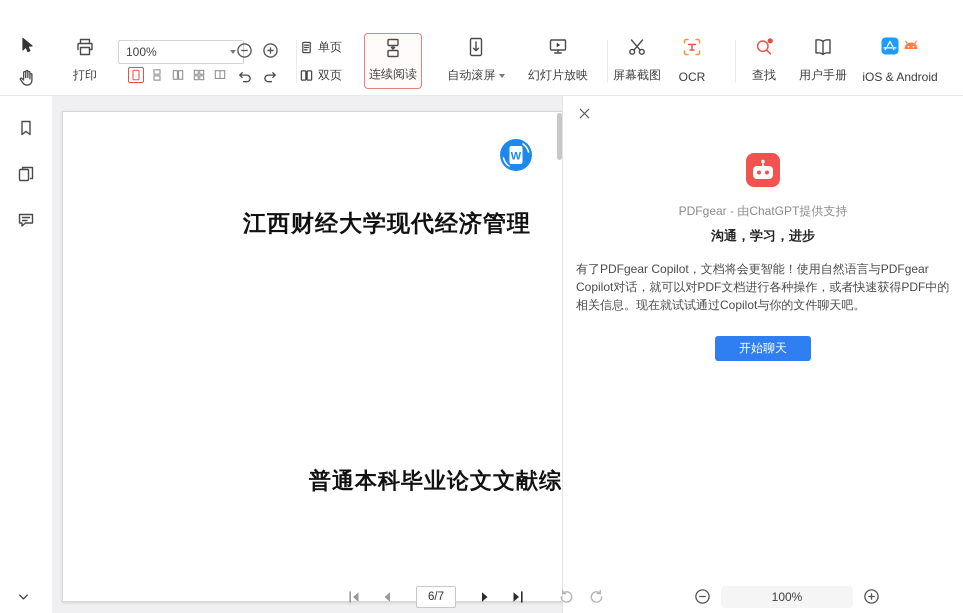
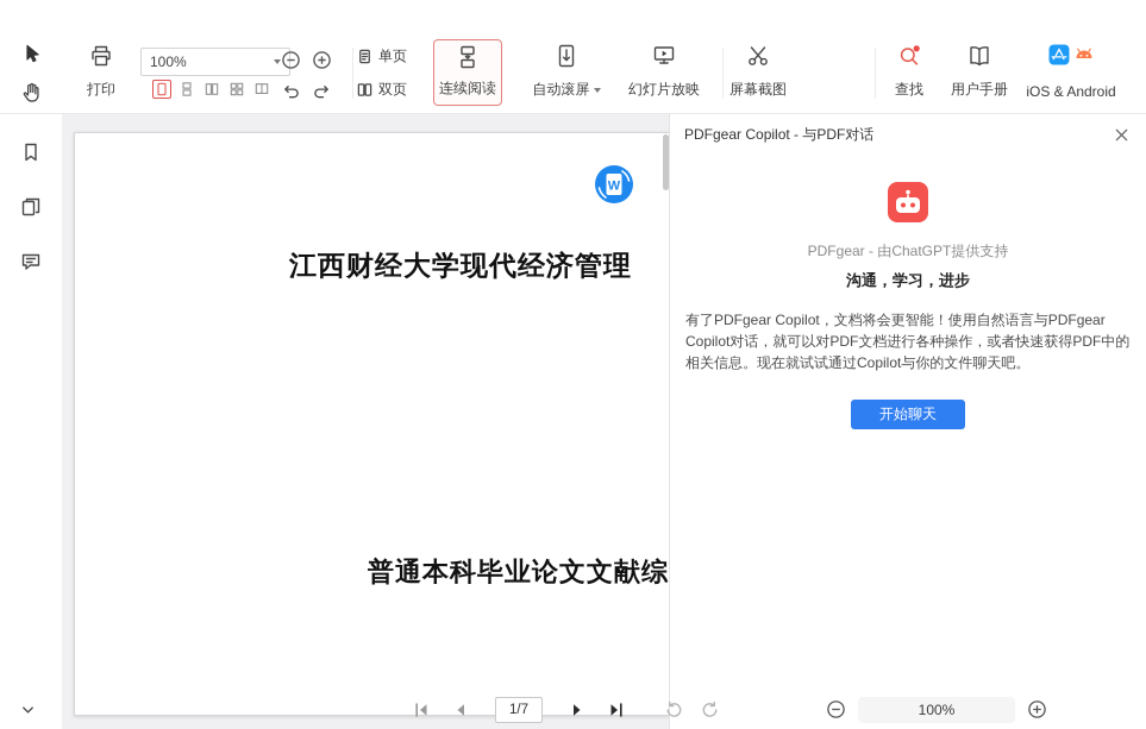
  打印
  100%
  单页
  双页
  连续阅读
  自动滚屏
  幻灯片放映
  屏幕截图
- OCR
  查找
  用户手册
  iOS & Android
  W
  江西财经大学现代经济管理
  普通本科毕业论文文献综
+ PDFgear Copilot - 与PDF对话
  PDFgear - 由ChatGPT提供支持
  沟通，学习，进步
  有了PDFgear Copilot，文档将会更智能！使用自然语言与PDFgear Copilot对话，就可以对PDF文档进行各种操作，或者快速获得PDF中的相关信息。现在就试试通过Copilot与你的文件聊天吧。
  开始聊天
- 6/7
+ 1/7
  100%
